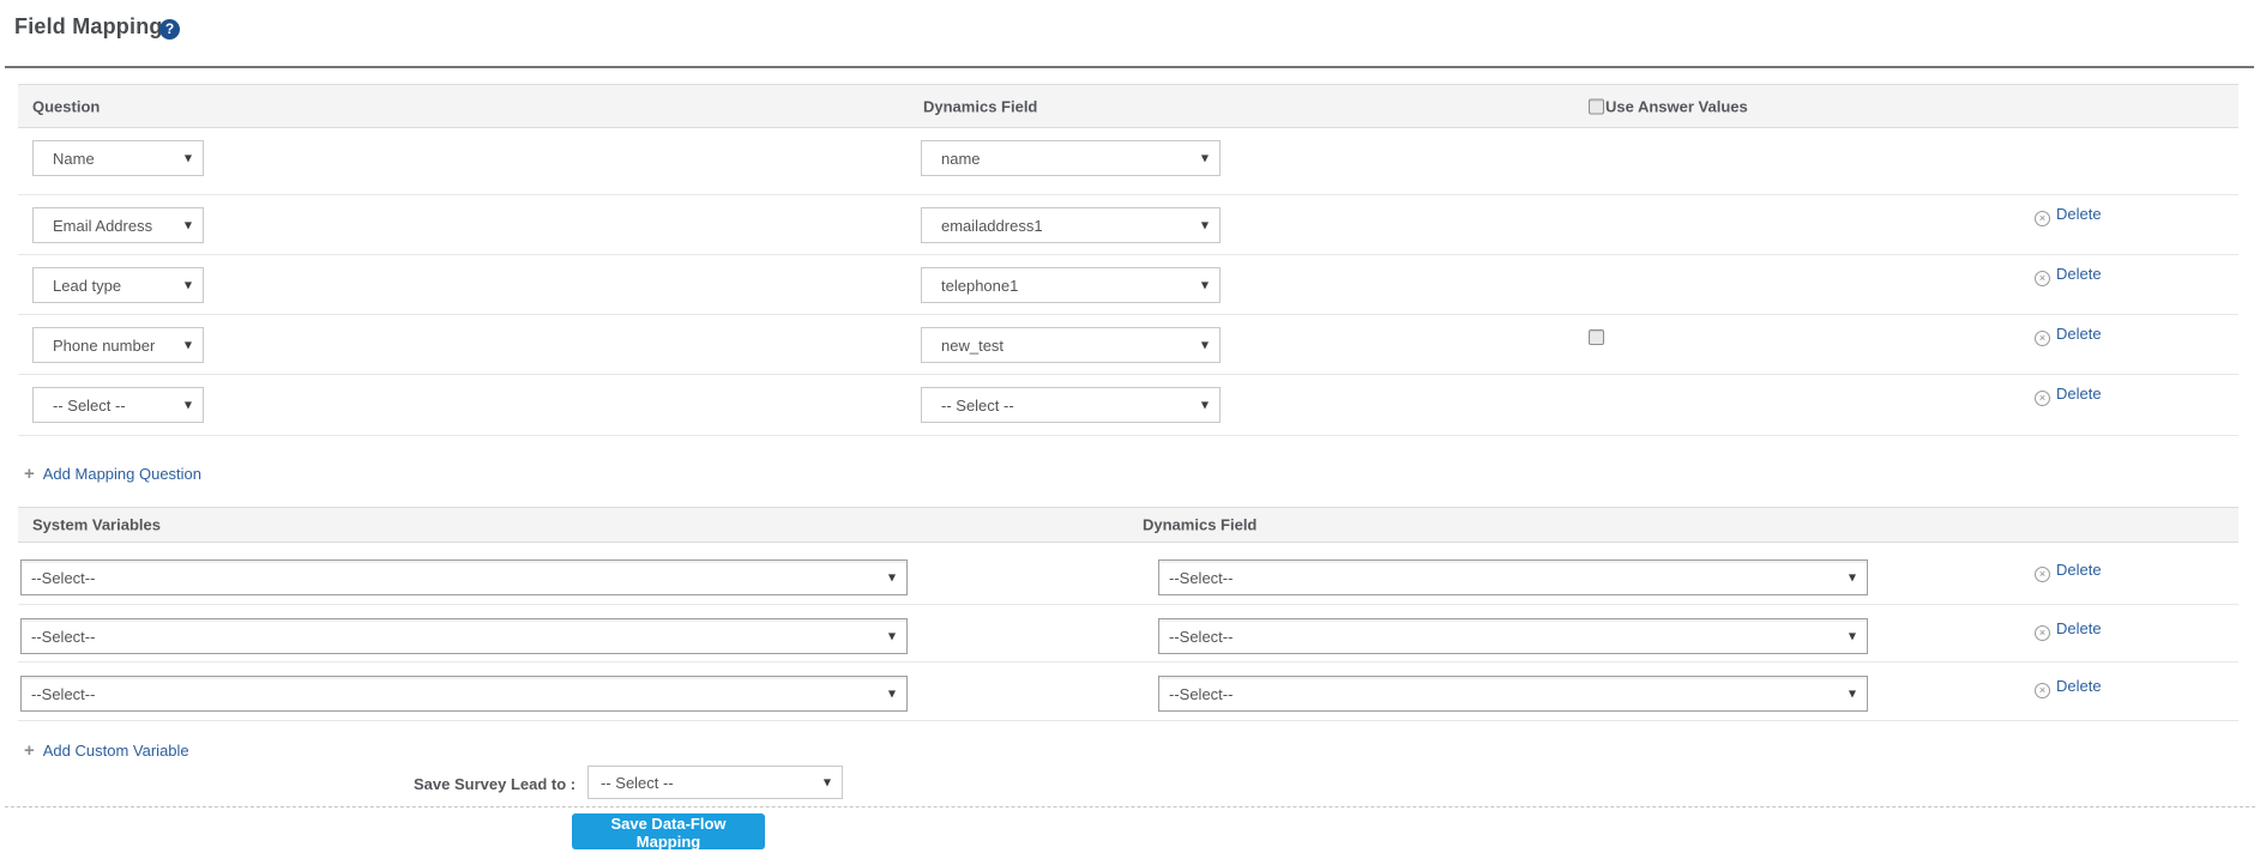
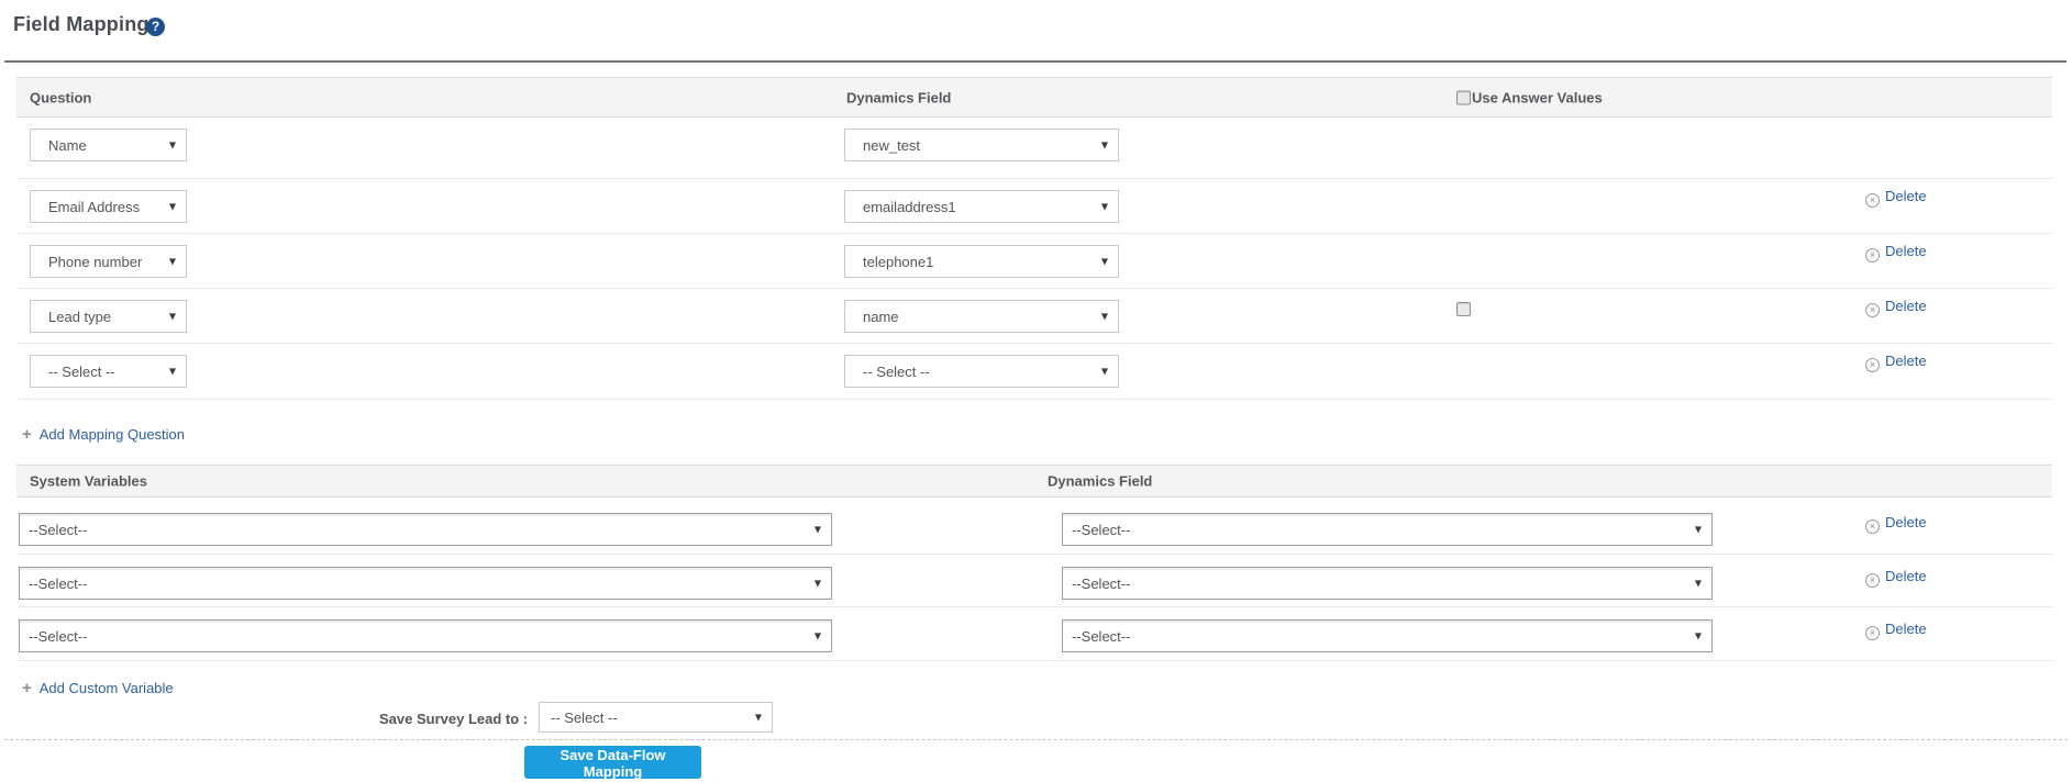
  Field Mapping
  ?
  Question
  Dynamics Field
  Use Answer Values
  Name
  ▼
- name
+ new_test
  ▼
  Email Address
  ▼
  emailaddress1
  ▼
  × Delete
- Lead type
+ Phone number
  ▼
  telephone1
  ▼
  × Delete
- Phone number
+ Lead type
  ▼
- new_test
+ name
  ▼
  × Delete
  -- Select --
  ▼
  -- Select --
  ▼
  × Delete
  + Add Mapping Question
  System Variables
  Dynamics Field
  --Select--
  ▼
  --Select--
  ▼
  × Delete
  --Select--
  ▼
  --Select--
  ▼
  × Delete
  --Select--
  ▼
  --Select--
  ▼
  × Delete
  + Add Custom Variable
  Save Survey Lead to :
  -- Select --
  ▼
  Save Data-Flow Mapping
